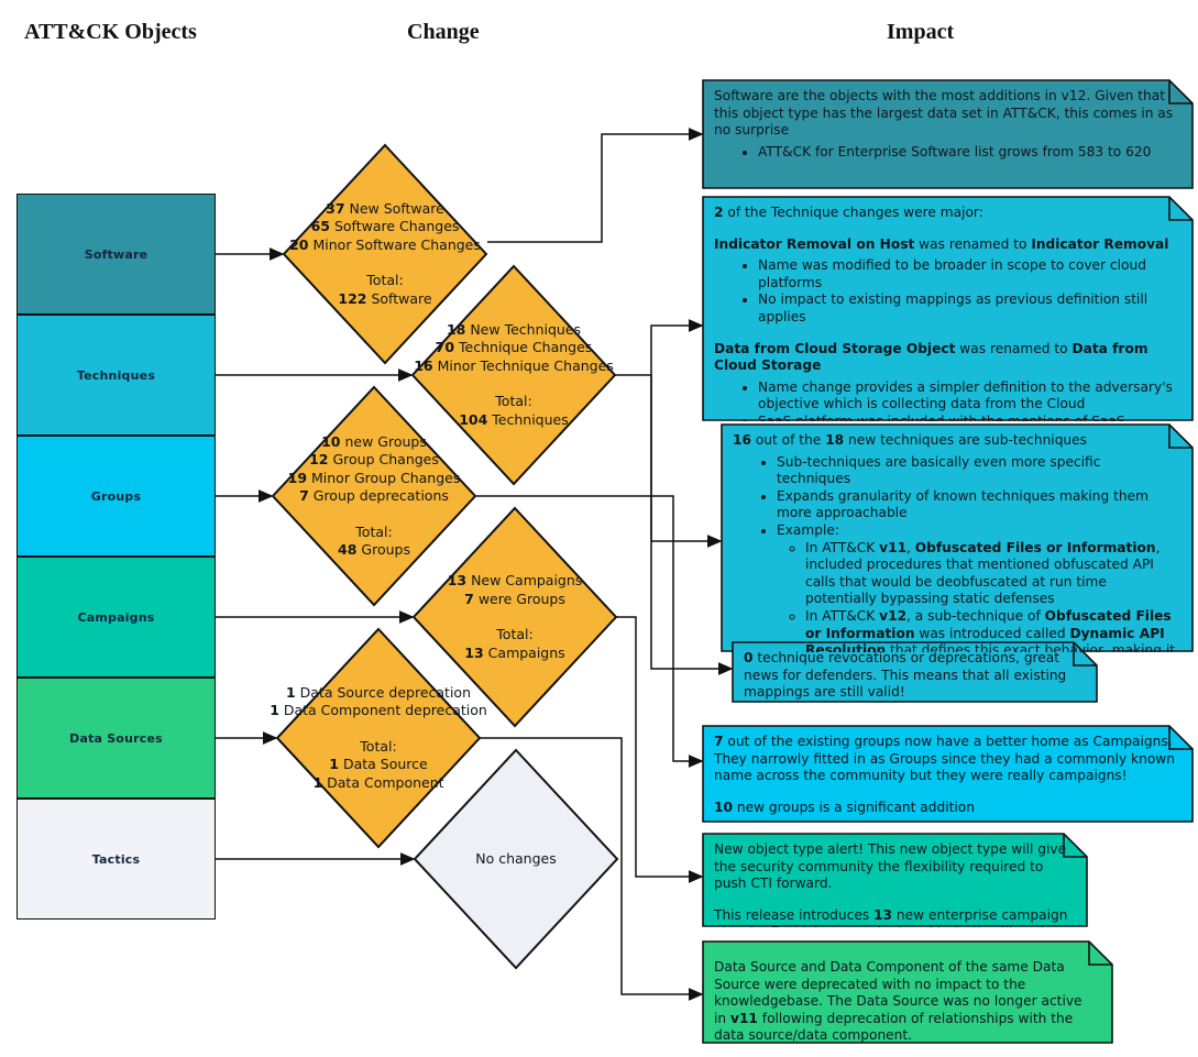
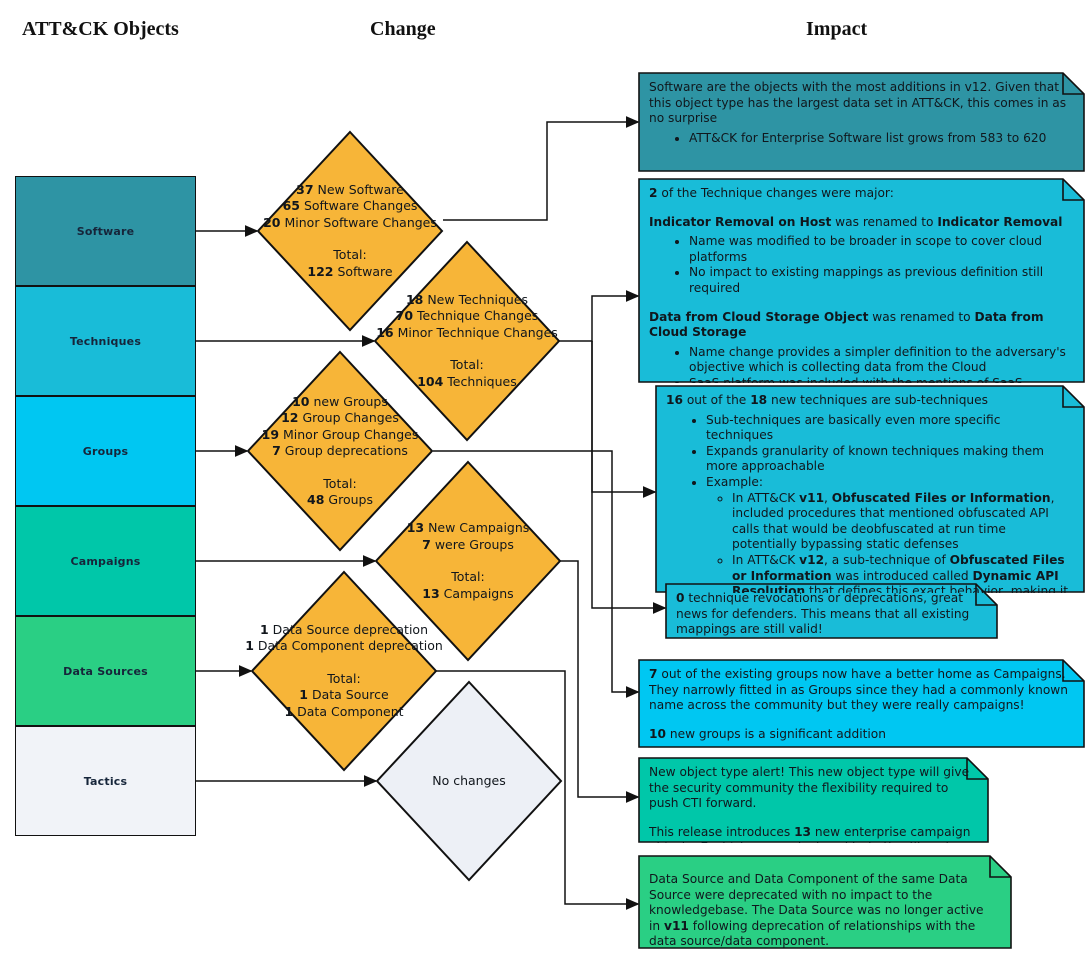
  ATT&CK Objects
  Change
  Impact
  Software
  Techniques
  Groups
  Campaigns
  Data Sources
  Tactics
  37 New Software
  65 Software Changes
  20 Minor Software Changes
  Total:
  122 Software
  18 New Techniques
  70 Technique Changes
  16 Minor Technique Changes
  Total:
  104 Techniques
  10 new Groups
  12 Group Changes
  19 Minor Group Changes
  7 Group deprecations
  Total:
  48 Groups
  13 New Campaigns
  7 were Groups
  Total:
  13 Campaigns
  1 Data Source deprecation
  1 Data Component deprecation
  Total:
  1 Data Source
  1 Data Component
  No changes
  Software are the objects with the most additions in v12. Given that this object type has the largest data set in ATT&CK, this comes in as no surprise
  ATT&CK for Enterprise Software list grows from 583 to 620
  2 of the Technique changes were major:
  Indicator Removal on Host was renamed to Indicator Removal
  Name was modified to be broader in scope to cover cloud platforms
- No impact to existing mappings as previous definition still applies
+ No impact to existing mappings as previous definition still required
  Data from Cloud Storage Object was renamed to Data from Cloud Storage
  Name change provides a simpler definition to the adversary's objective which is collecting data from the Cloud
  16 out of the 18 new techniques are sub-techniques
  Sub-techniques are basically even more specific techniques
  Expands granularity of known techniques making them more approachable
  Example:
  In ATT&CK v11, Obfuscated Files or Information, included procedures that mentioned obfuscated API calls that would be deobfuscated at run time potentially bypassing static defenses
  In ATT&CK v12, a sub-technique of Obfuscated Files or Information was introduced called Dynamic API Resolution that defines this exact behavior, making it
  0 technique revocations or deprecations, great news for defenders. This means that all existing mappings are still valid!
  7 out of the existing groups now have a better home as Campaigns. They narrowly fitted in as Groups since they had a commonly known name across the community but they were really campaigns!
  10 new groups is a significant addition
  New object type alert! This new object type will give the security community the flexibility required to push CTI forward.
  Data Source and Data Component of the same Data Source were deprecated with no impact to the knowledgebase. The Data Source was no longer active in v11 following deprecation of relationships with the data source/data component.
